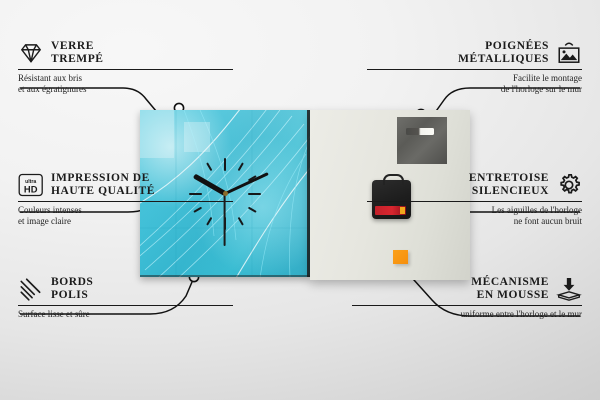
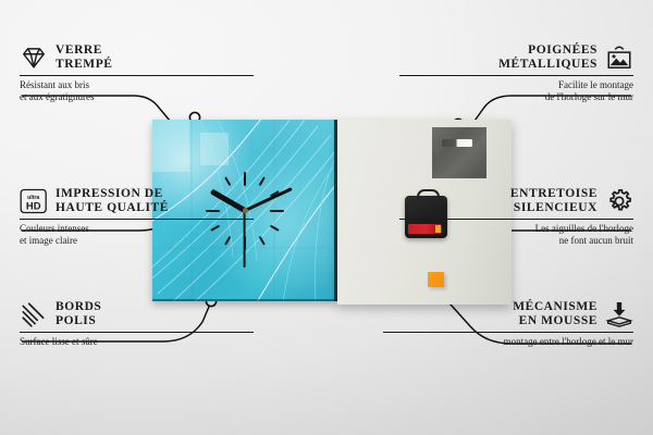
  VERRE
  TREMPÉ
  Résistant aux bris
  et aux égratignures
  HD
  IMPRESSION DE
  HAUTE QUALITÉ
  Couleurs intenses
  et image claire
  BORDS
  POLIS
  Surface lisse et sûre
  POIGNÉES
  MÉTALLIQUES
  Facilite le montage
  de l'horloge sur le mur
  ENTRETOISE
  SILENCIEUX
  Les aiguilles de l'horloge
  ne font aucun bruit
  MÉCANISME
  EN MOUSSE
- uniforme entre l'horloge et le mur
+ montage entre l'horloge et le mur
